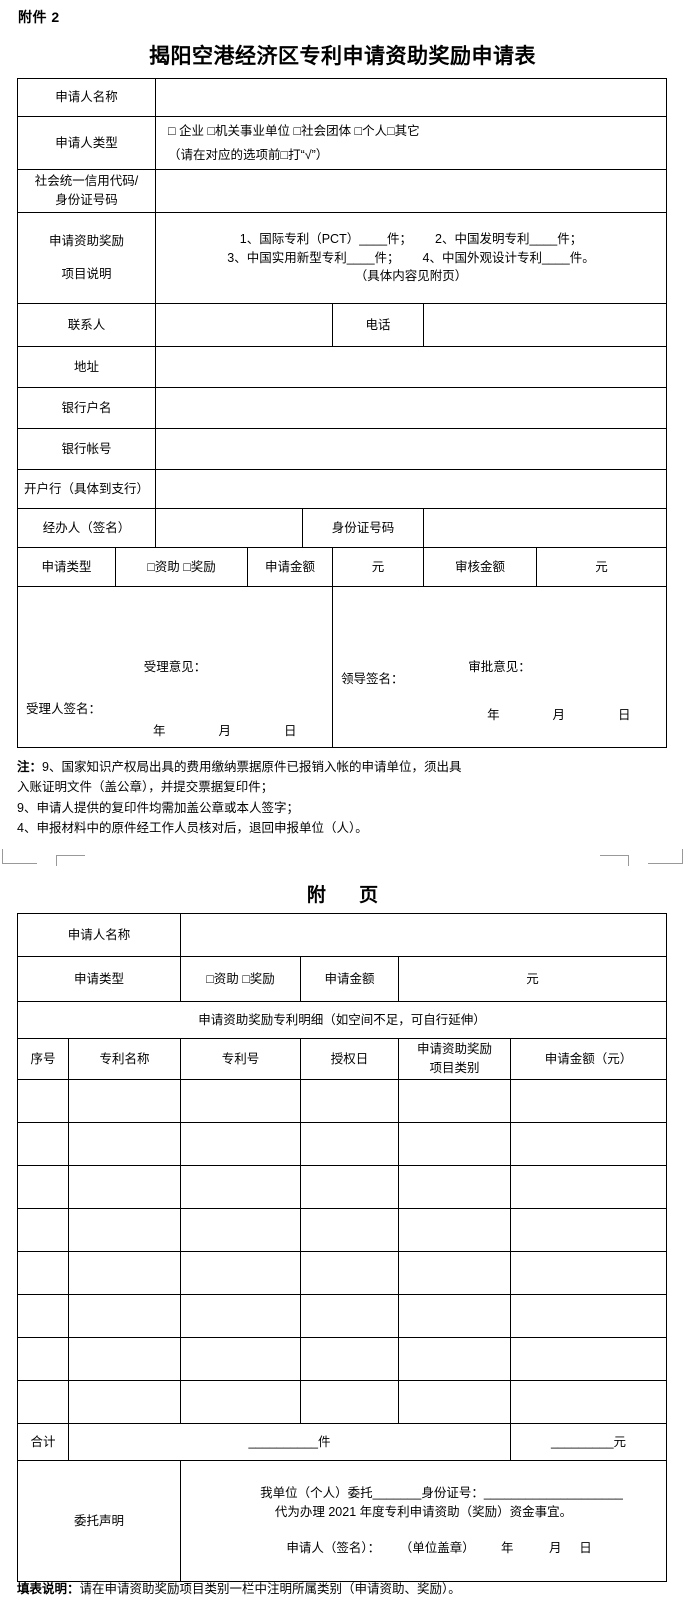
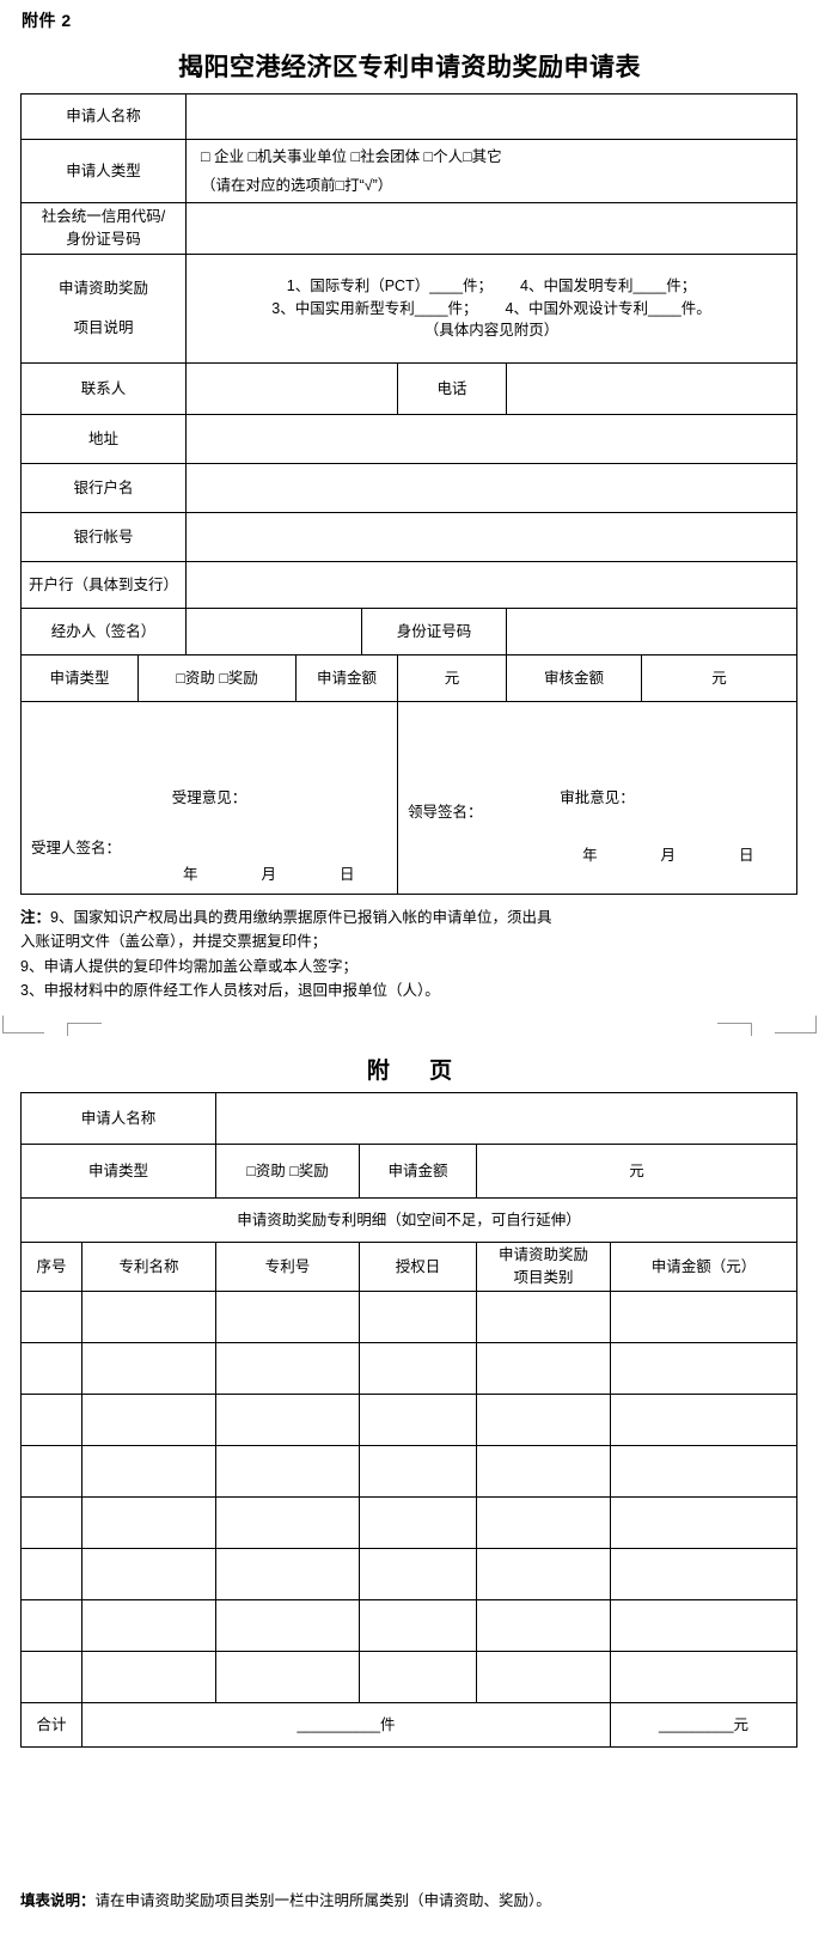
  附件 2
  揭阳空港经济区专利申请资助奖励申请表
  申请人名称
  申请人类型	□ 企业 □机关事业单位 □社会团体 □个人□其它 （请在对应的选项前□打“√”）
  社会统一信用代码/ 身份证号码
- 申请资助奖励 项目说明	1、国际专利（PCT）____件； 2、中国发明专利____件； 3、中国实用新型专利____件； 4、中国外观设计专利____件。 （具体内容见附页）
+ 申请资助奖励 项目说明	1、国际专利（PCT）____件； 4、中国发明专利____件； 3、中国实用新型专利____件； 4、中国外观设计专利____件。 （具体内容见附页）
  联系人		电话
  地址
  银行户名
  银行帐号
  开户行（具体到支行）
  经办人（签名）		身份证号码
  申请类型	□资助 □奖励	申请金额	元	审核金额	元
  受理意见： 受理人签名： 年 月 日	审批意见： 领导签名： 年 月 日
  注：9、国家知识产权局出具的费用缴纳票据原件已报销入帐的申请单位，须出具
  入账证明文件（盖公章），并提交票据复印件；
  9、申请人提供的复印件均需加盖公章或本人签字；
- 4、申报材料中的原件经工作人员核对后，退回申报单位（人）。
+ 3、申报材料中的原件经工作人员核对后，退回申报单位（人）。
  附 页
  申请人名称
  申请类型	□资助 □奖励	申请金额	元
  申请资助奖励专利明细（如空间不足，可自行延伸）
  序号	专利名称	专利号	授权日	申请资助奖励 项目类别	申请金额（元）
  合计	__________件	_________元
- 委托声明	我单位（个人）委托_______身份证号：____________________ 代为办理 2021 年度专利申请资助（奖励）资金事宜。 申请人（签名）： （单位盖章） 年 月 日
  填表说明：请在申请资助奖励项目类别一栏中注明所属类别（申请资助、奖励）。
